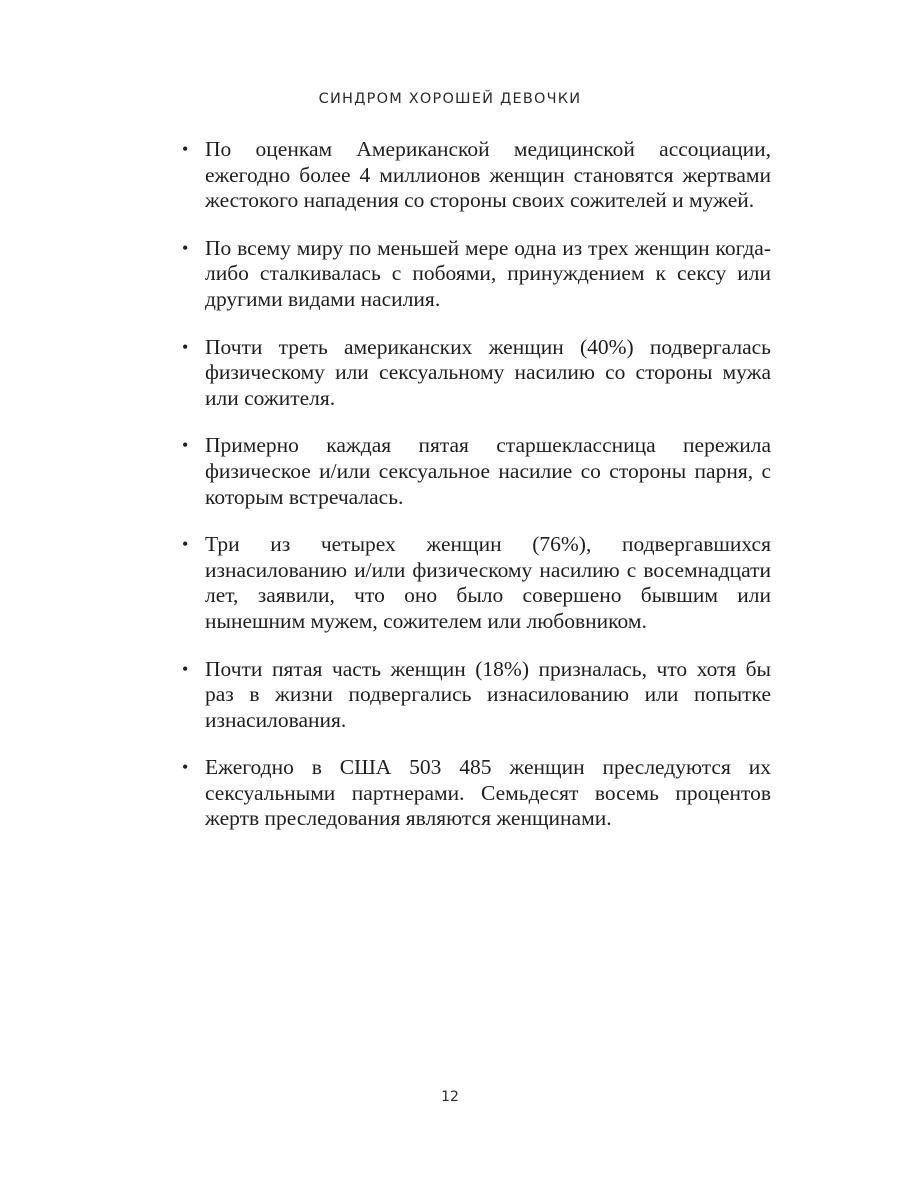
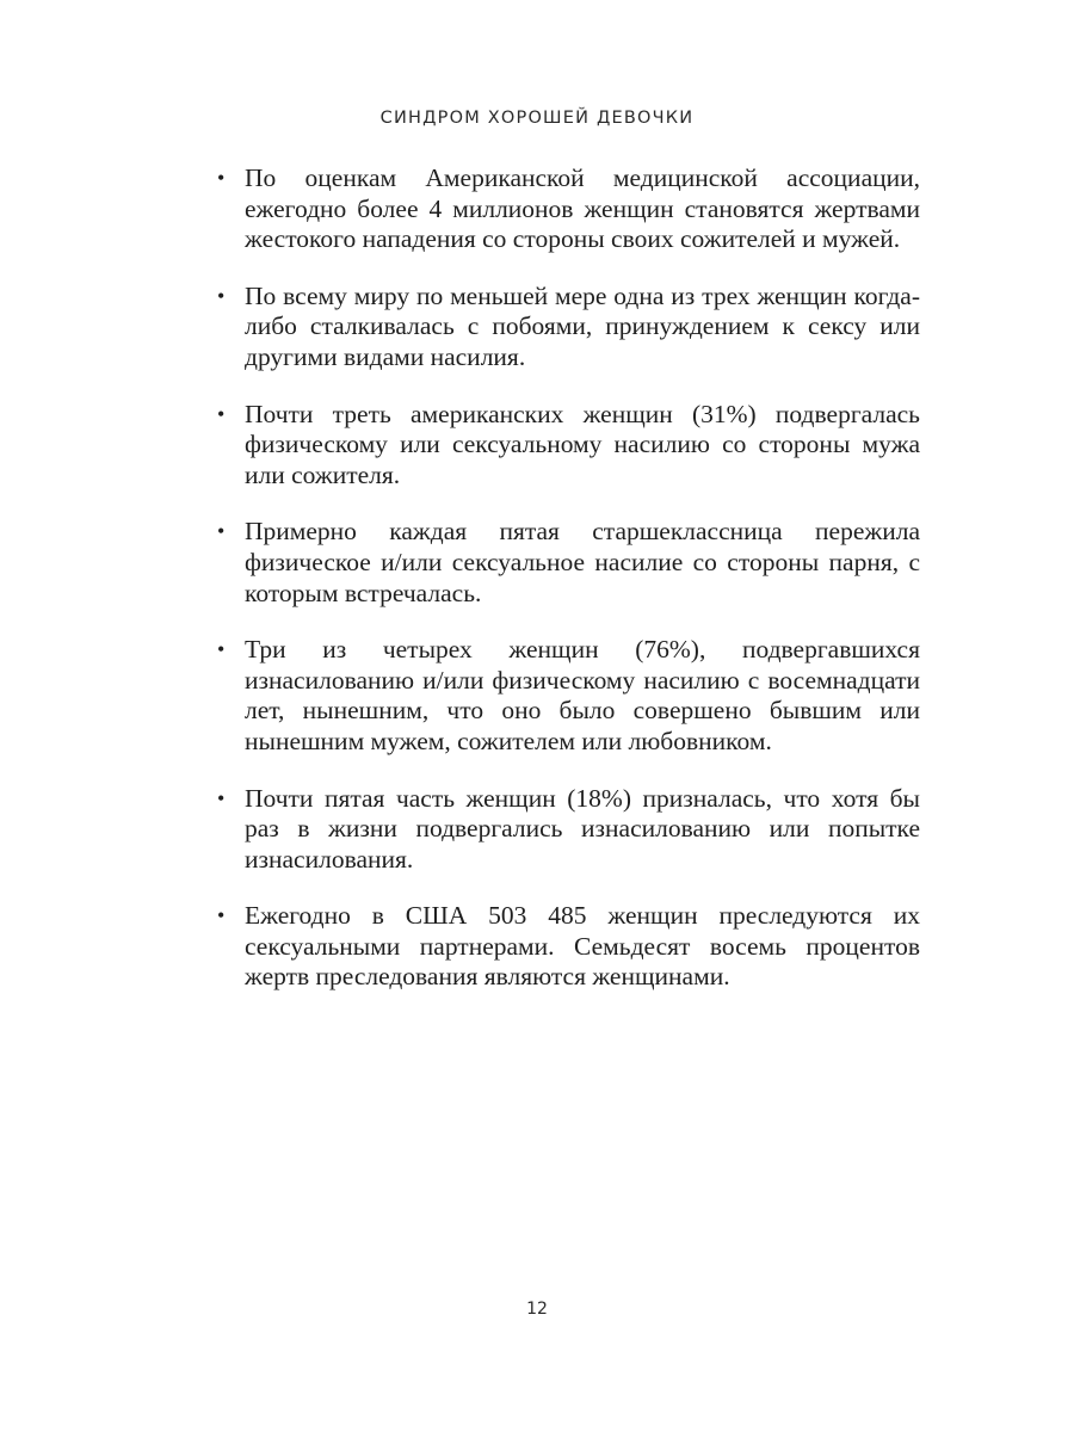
  СИНДРОМ ХОРОШЕЙ ДЕВОЧКИ
  •
  По оценкам Американской медицинской ассоциации, ежегодно более 4 миллионов женщин становятся жертвами жестокого нападения со стороны своих сожителей и мужей.
  •
  По всему миру по меньшей мере одна из трех женщин когда-либо сталкивалась с побоями, принуждением к сексу или другими видами насилия.
  •
- Почти треть американских женщин (40%) подвергалась физическому или сексуальному насилию со стороны мужа или сожителя.
+ Почти треть американских женщин (31%) подвергалась физическому или сексуальному насилию со стороны мужа или сожителя.
  •
  Примерно каждая пятая старшеклассница пережила физическое и/или сексуальное насилие со стороны парня, с которым встречалась.
  •
- Три из четырех женщин (76%), подвергавшихся изнасилованию и/или физическому насилию с восемнадцати лет, заявили, что оно было совершено бывшим или нынешним мужем, сожителем или любовником.
+ Три из четырех женщин (76%), подвергавшихся изнасилованию и/или физическому насилию с восемнадцати лет, нынешним, что оно было совершено бывшим или нынешним мужем, сожителем или любовником.
  •
  Почти пятая часть женщин (18%) призналась, что хотя бы раз в жизни подвергались изнасилованию или попытке изнасилования.
  •
  Ежегодно в США 503 485 женщин преследуются их сексуальными партнерами. Семьдесят восемь процентов жертв преследования являются женщинами.
  12
